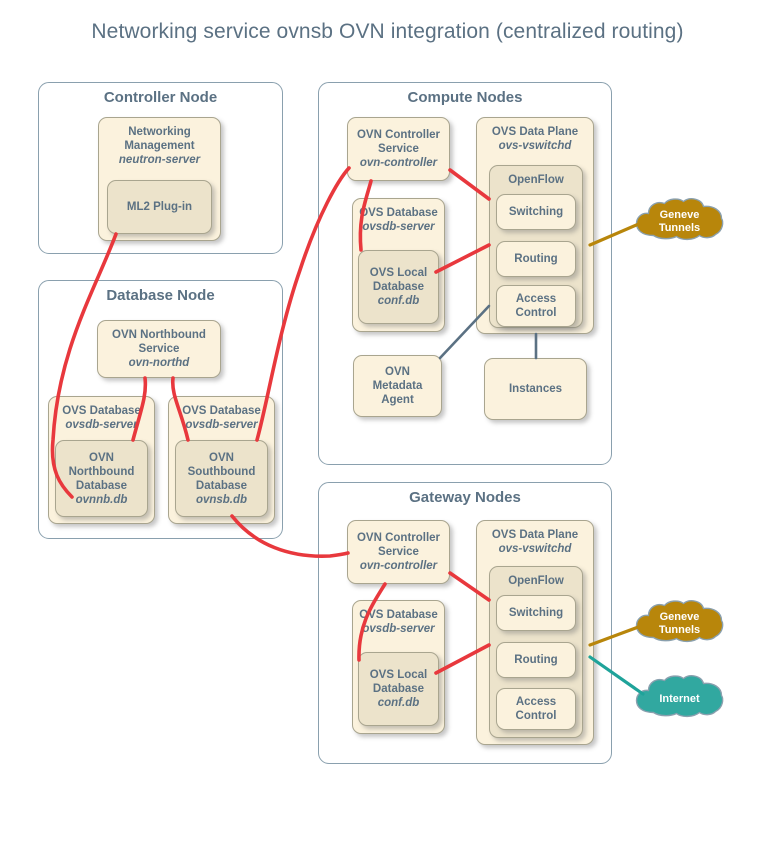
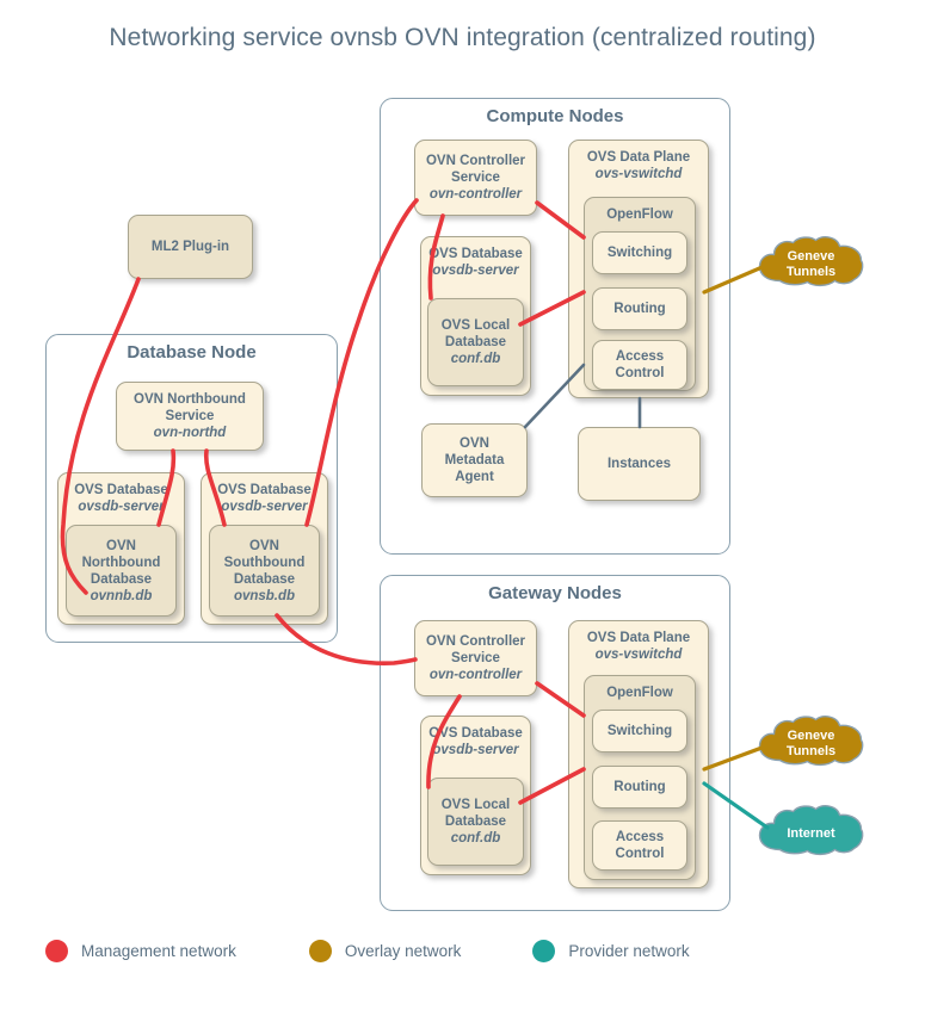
  Networking service ovnsb OVN integration (centralized routing)
- Controller Node
- Networking
- Management
- neutron-server
  ML2 Plug-in
  Database Node
  OVN Northbound
  Service
  ovn-northd
  OVS Database
  ovsdb-serve
  OVN
  Northbound
  Database
  ovnnb.db
  OVS Database
  ovsdb-server
  OVN
  Southbound
  Database
  ovnsb.db
  Compute Nodes
  OVN Controller
  Service
  ovn-controller
  VS Database
  ovsdb-server
  OVS Local
  Database
  conf.db
  OVS Data Plane
  ovs-vswitchd
  OpenFlow
  Switching
  Routing
  Access
  Control
  OVN
  Metadata
  Agent
  Instances
  Gateway Nodes
  OVN Controller
  Service
  ovn-controller
  OVS Database
  ovsdb-server
  OVS Local
  Database
  conf.db
  OVS Data Plane
  ovs-vswitchd
  OpenFlow
  Switching
  Routing
  Access
  Control
  Geneve
  Tunnels
  Geneve
  Tunnels
  Internet
+ Management network
+ Overlay network
+ Provider network
